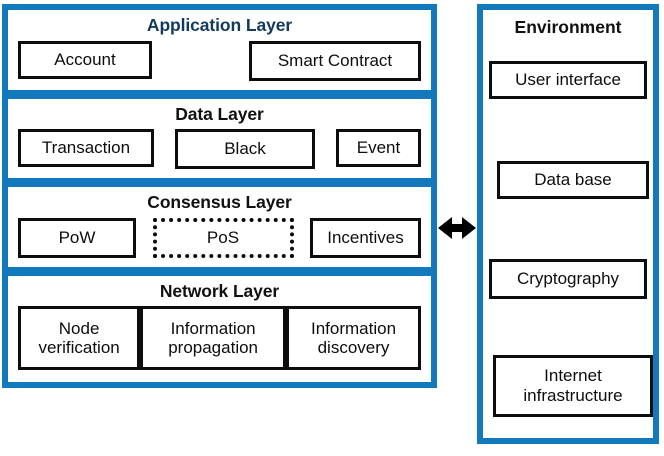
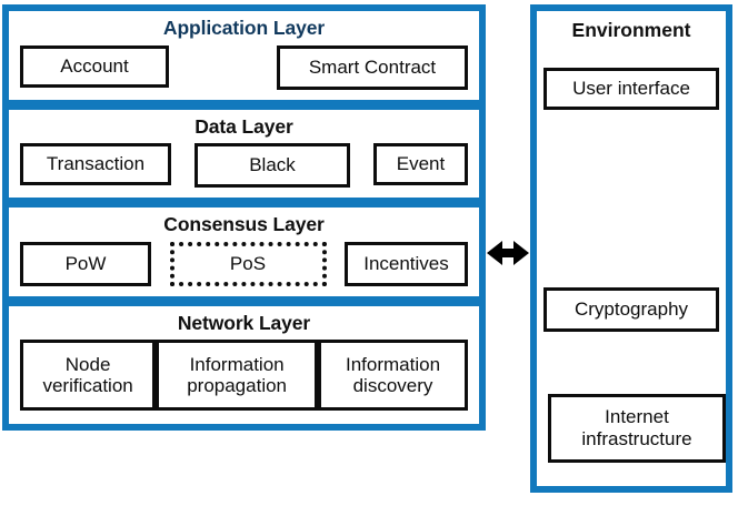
  Application Layer
  Account
  Smart Contract
  Data Layer
  Transaction
  Black
  Event
  Consensus Layer
  PoW
  PoS
  Incentives
  Network Layer
  Node
  verification
  Information
  propagation
  Information
  discovery
  Environment
  User interface
- Data base
  Cryptography
  Internet
  infrastructure
